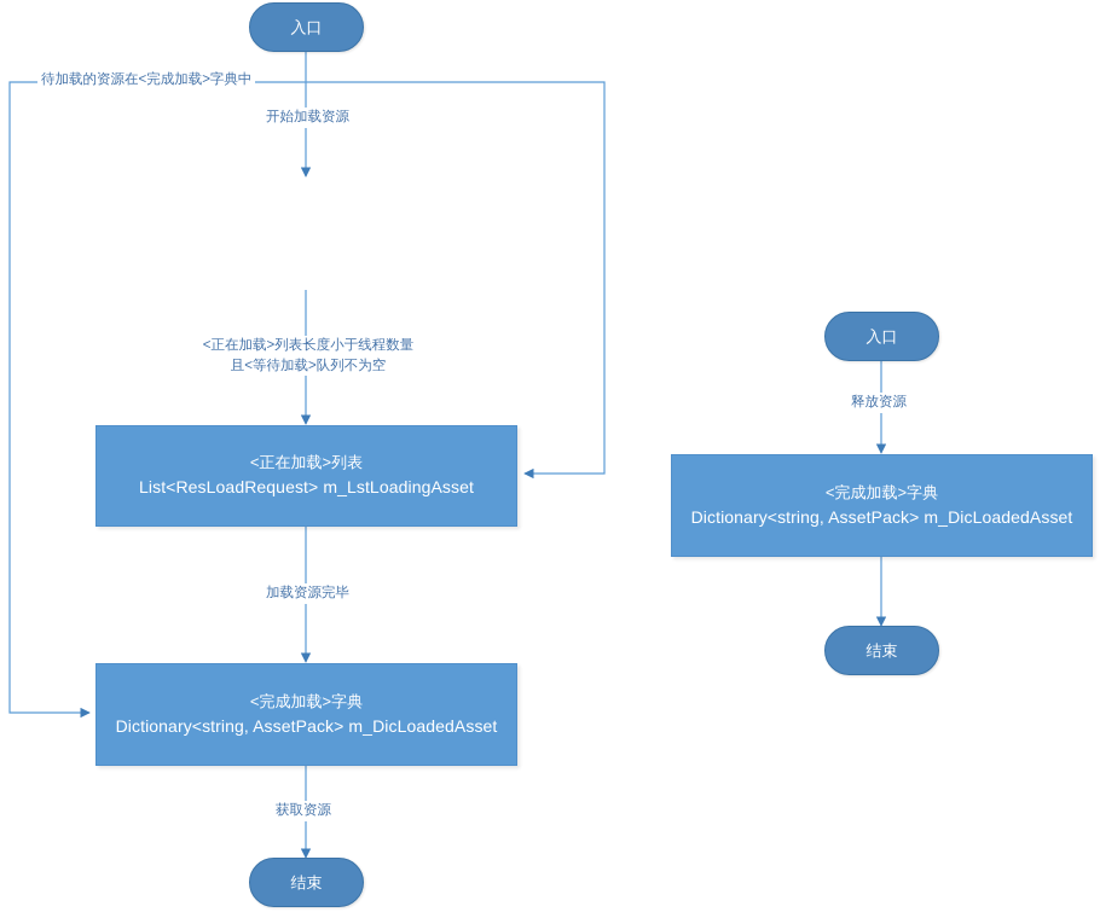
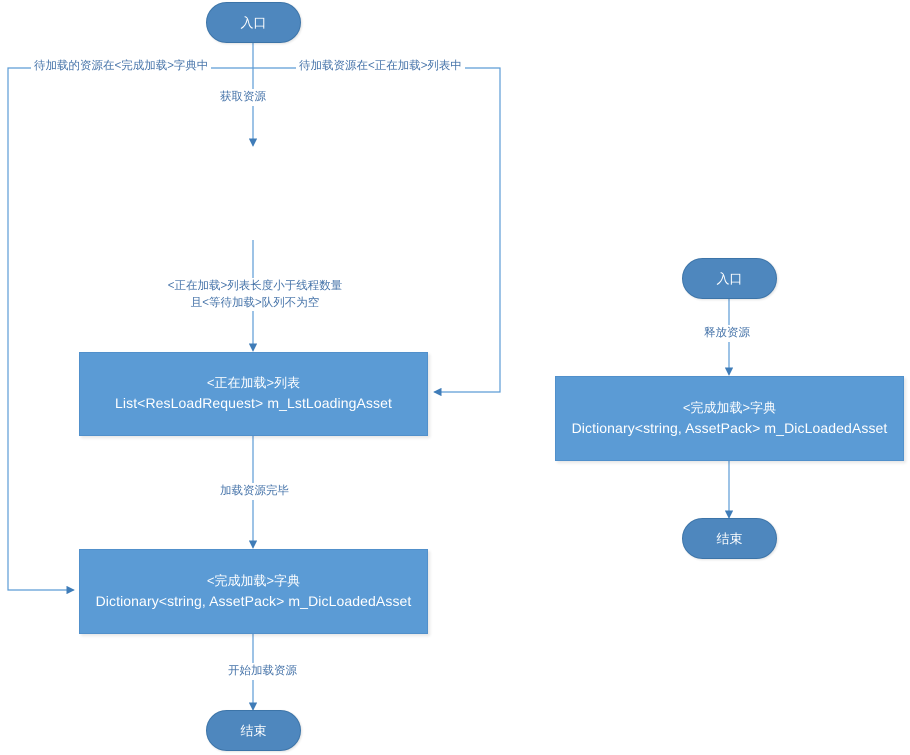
  入口
  <正在加载>列表
  List<ResLoadRequest> m_LstLoadingAsset
  <完成加载>字典
  Dictionary<string, AssetPack> m_DicLoadedAsset
  结束
  入口
  <完成加载>字典
  Dictionary<string, AssetPack> m_DicLoadedAsset
  结束
  待加载的资源在<完成加载>字典中
+ 待加载资源在<正在加载>列表中
- 开始加载资源
+ 获取资源
  <正在加载>列表长度小于线程数量
  且<等待加载>队列不为空
  加载资源完毕
- 获取资源
+ 开始加载资源
  释放资源
